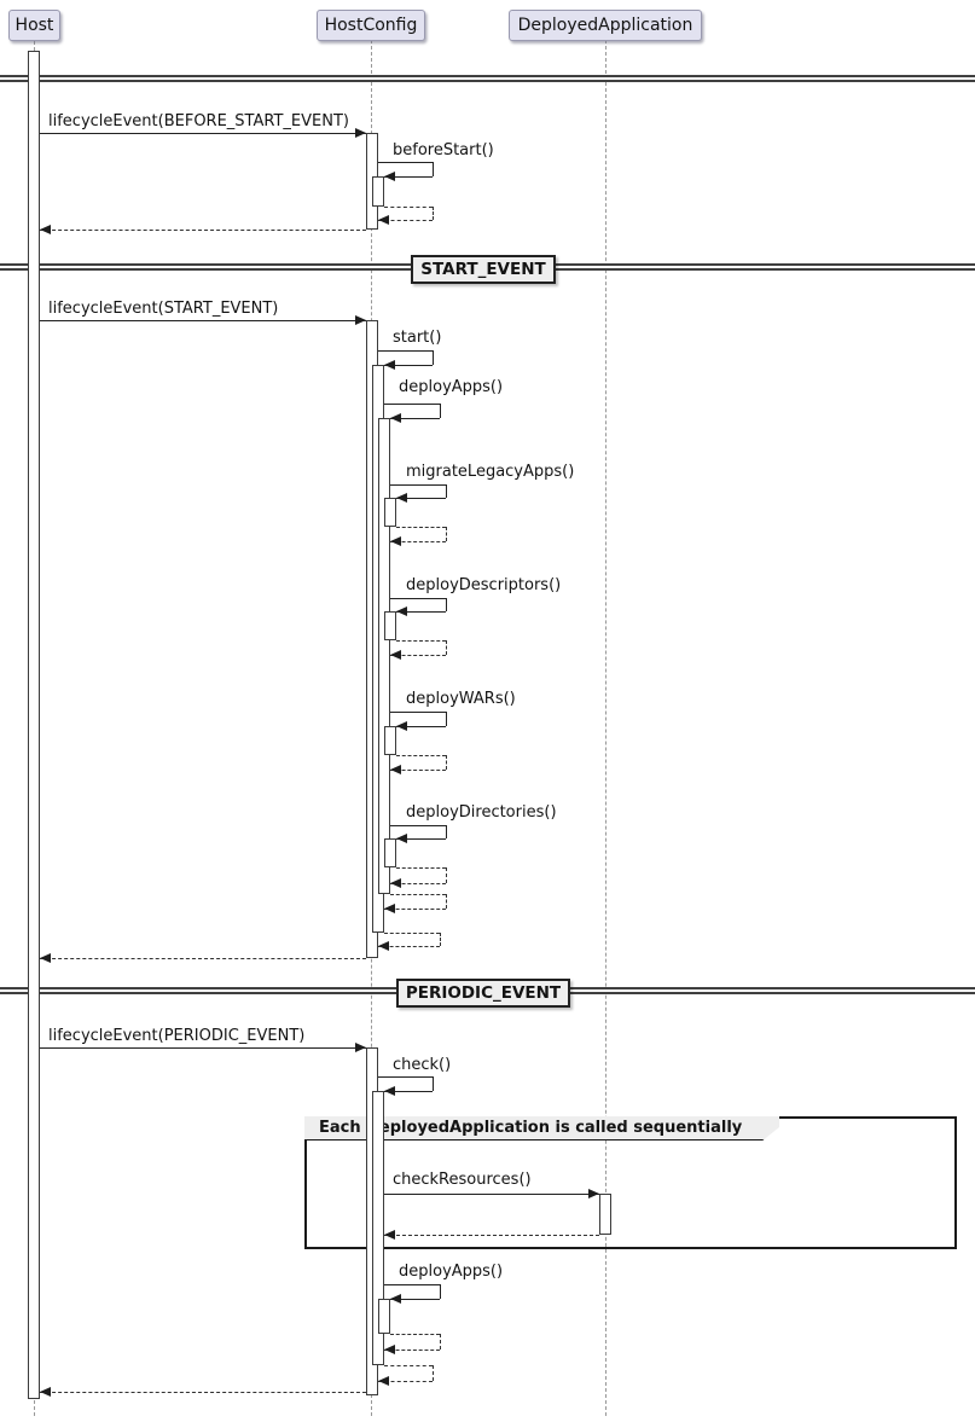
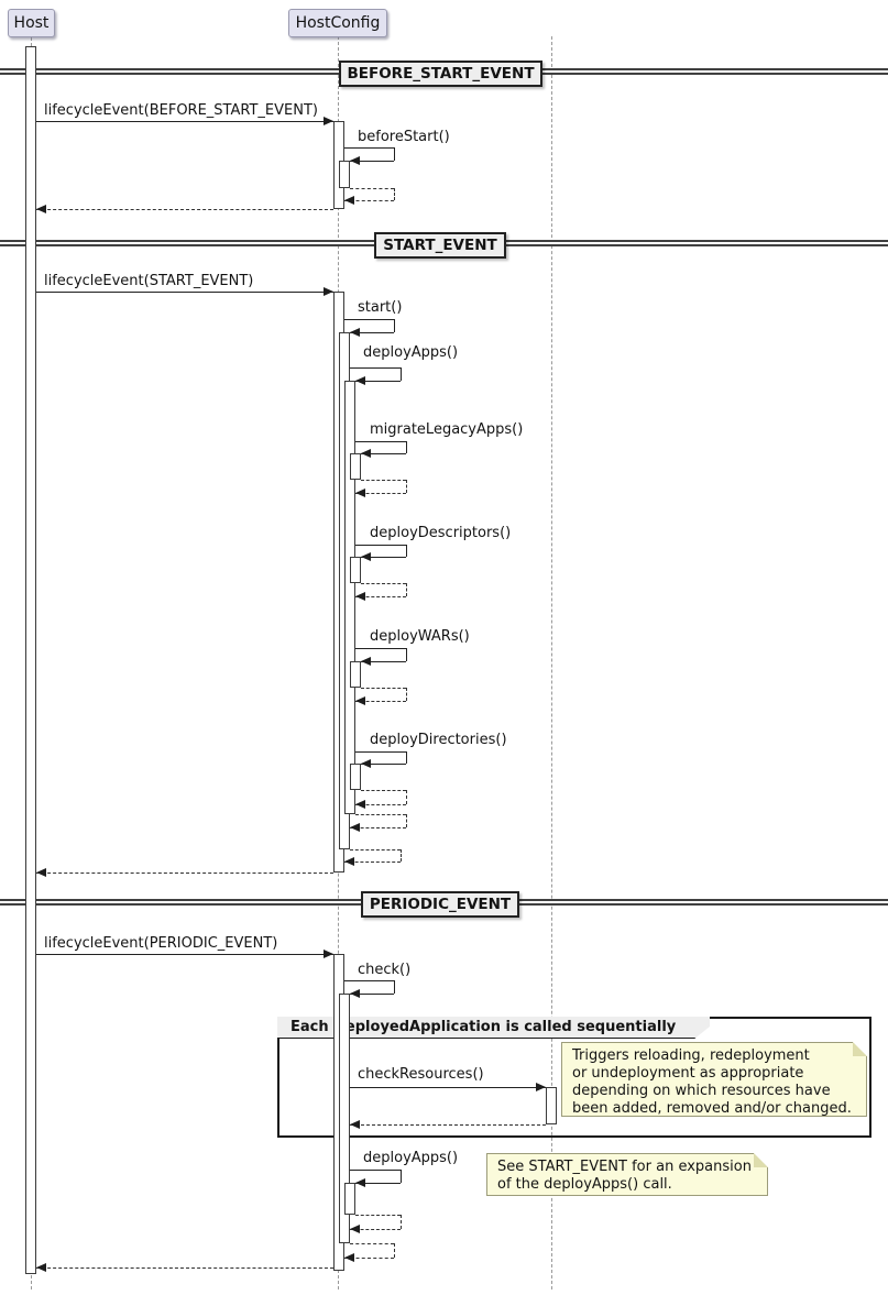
  EacheployedApplication is called sequentially
  lifecycleEvent(BEFORE_START_EVENT)
  beforeStart()
  lifecycleEvent(START_EVENT)
  start()
  deployApps()
  migrateLegacyApps()
  deployDescriptors()
  deployWARs()
  deployDirectories()
  lifecycleEvent(PERIODIC_EVENT)
  check()
  checkResources()
  deployApps()
+ Triggers reloading, redeployment
+ or undeployment as appropriate
+ depending on which resources have
+ been added, removed and/or changed.
+ See START_EVENT for an expansion
+ of the deployApps() call.
+ BEFORE_START_EVENT
  START_EVENT
  PERIODIC_EVENT
  Host
  HostConfig
- DeployedApplication
